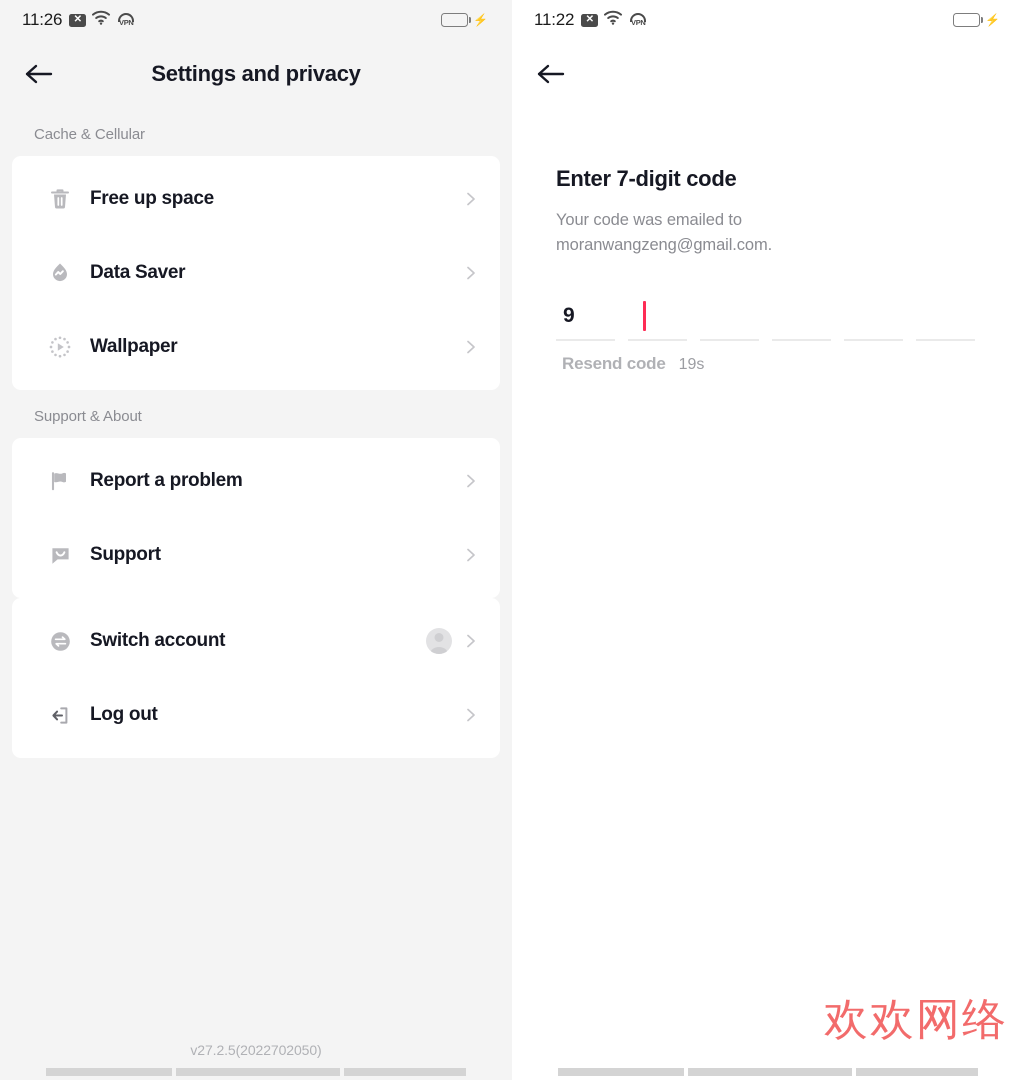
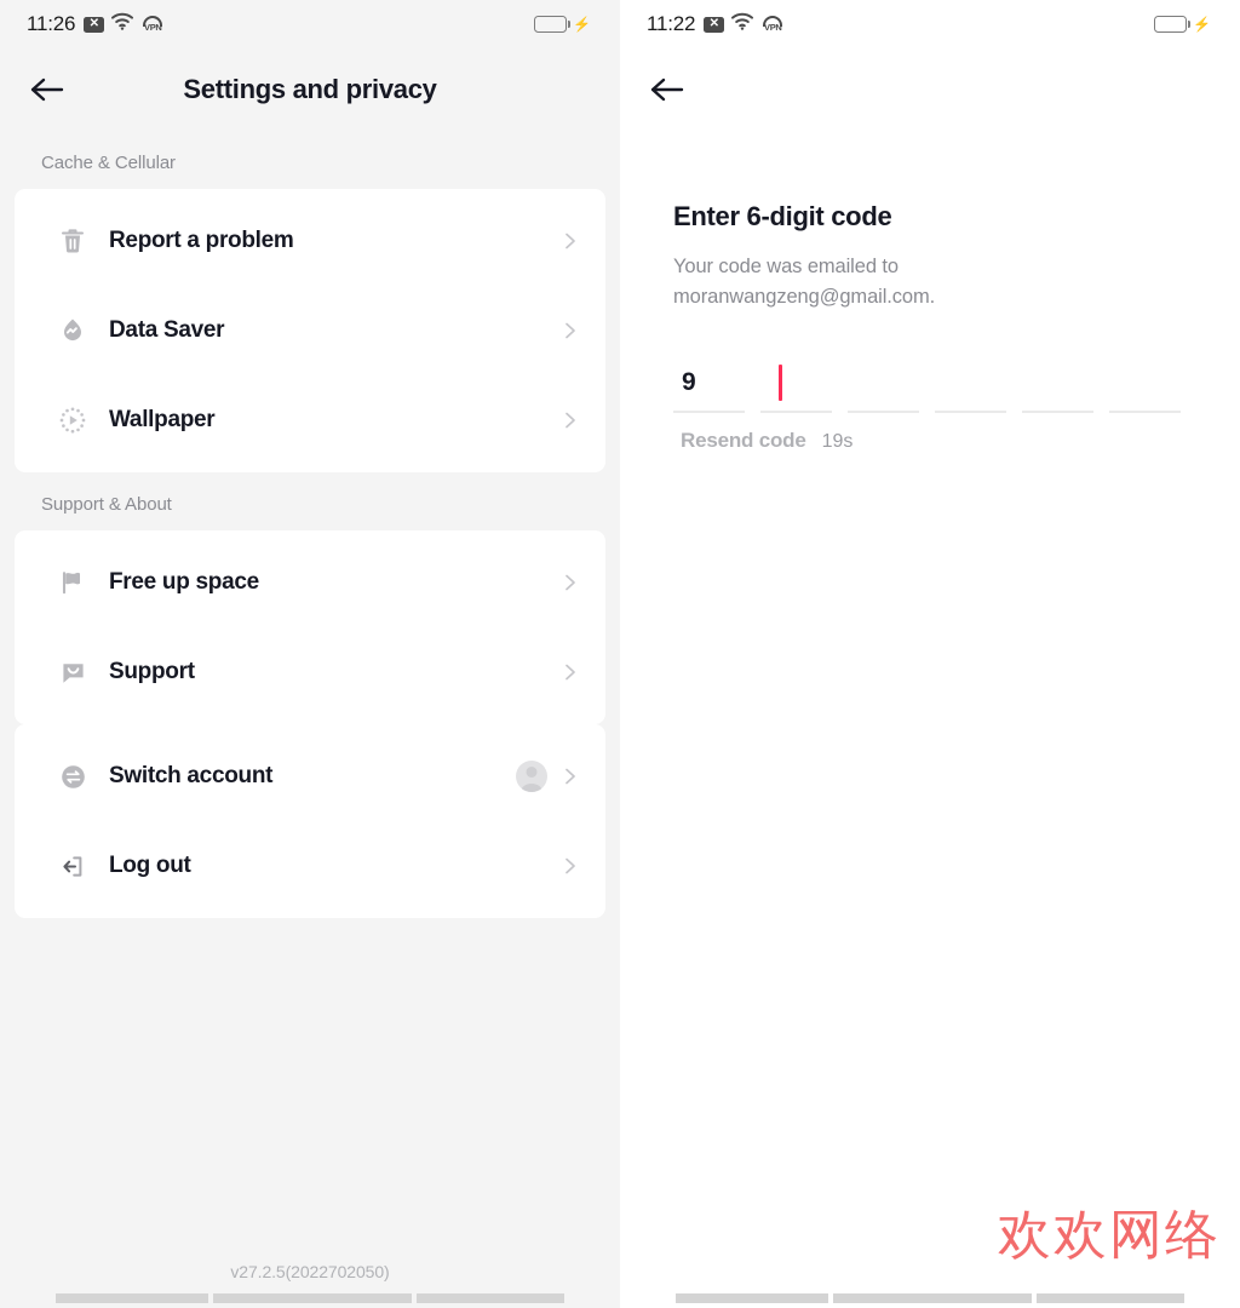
  11:26
  ✕
  VPN
  ⚡
  Settings and privacy
  Cache & Cellular
- Free up space
+ Report a problem
  Data Saver
  Wallpaper
  Support & About
- Report a problem
+ Free up space
  Support
  Switch account
  Log out
  v27.2.5(2022702050)
  11:22
  ✕
  VPN
  ⚡
- Enter 7-digit code
+ Enter 6-digit code
  Your code was emailed to moranwangzeng@gmail.com.
  9
  Resend code
  19s
  欢欢网络
